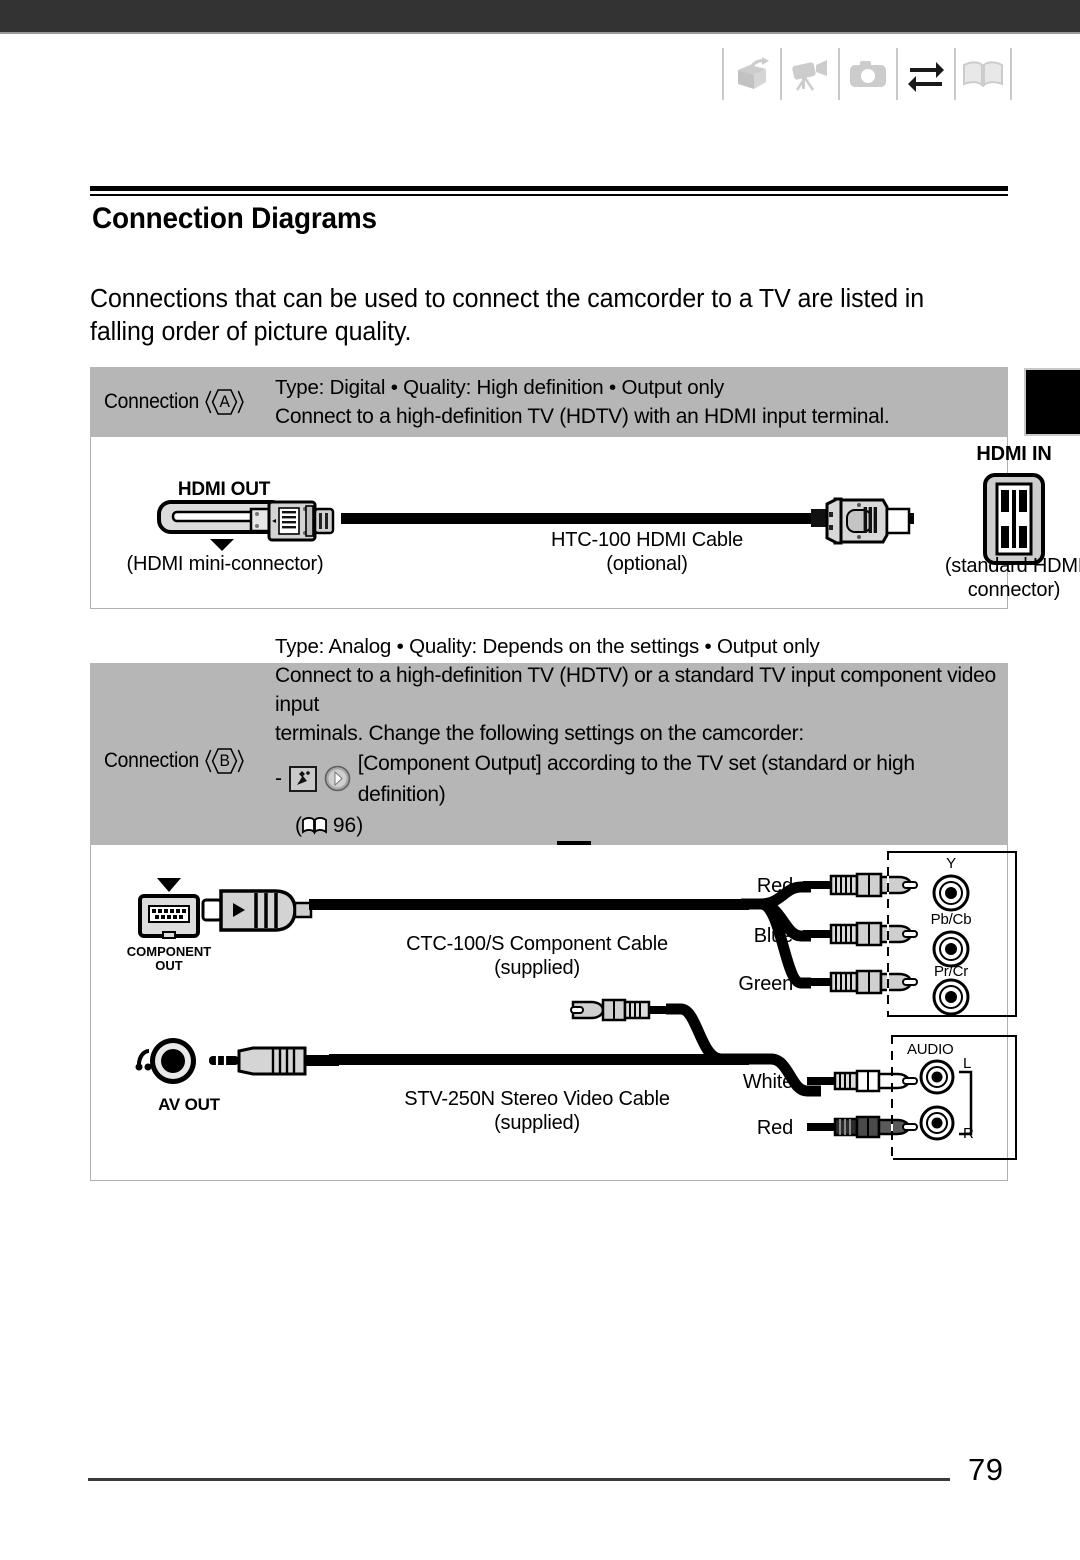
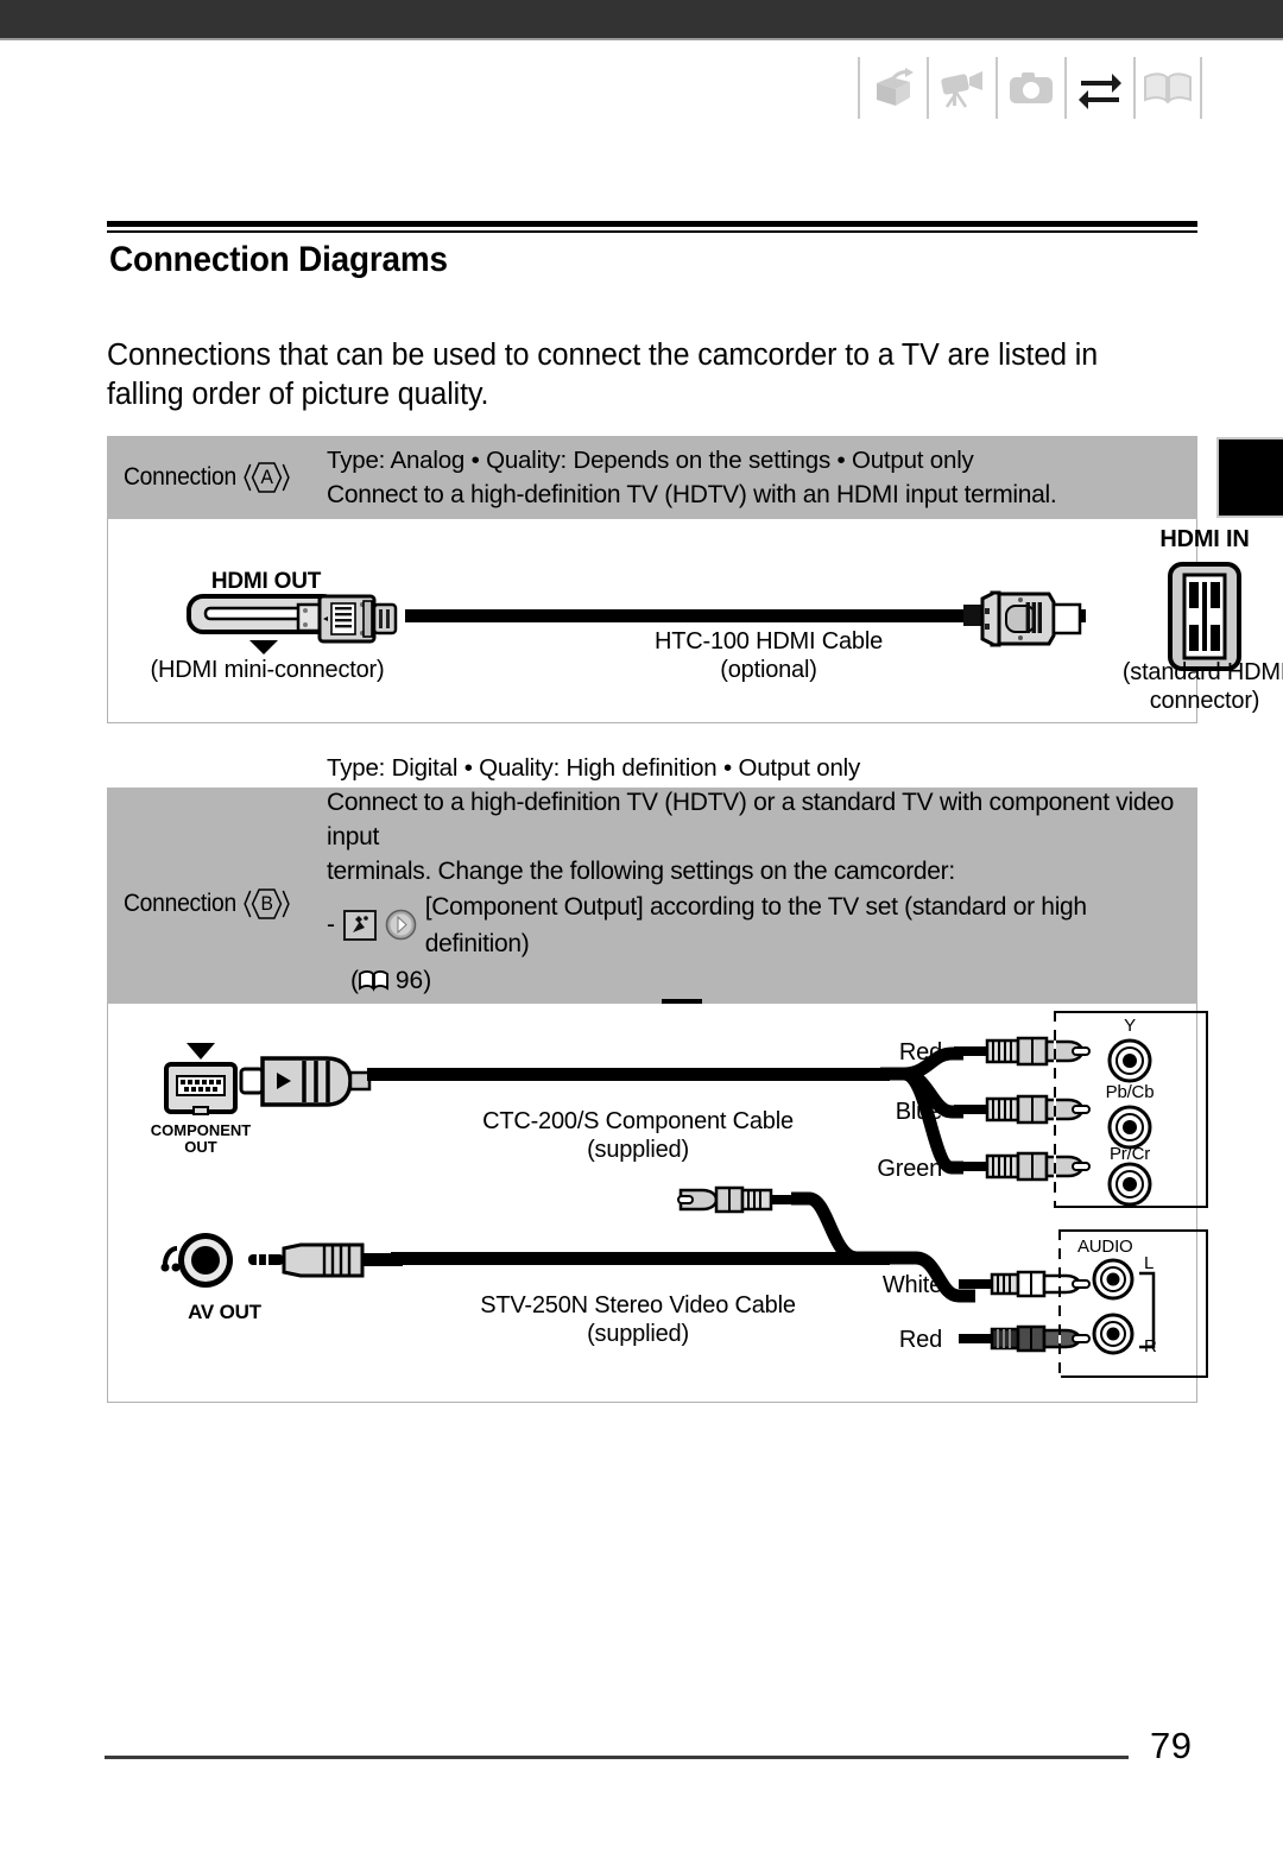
  Connection Diagrams
  Connections that can be used to connect the camcorder to a TV are listed in falling order of picture quality.
  Connection
  A
- Type: Digital • Quality: High definition • Output only
+ Type: Analog • Quality: Depends on the settings • Output only
  Connect to a high-definition TV (HDTV) with an HDMI input terminal.
  HDMI OUT
  (HDMI mini-connector)
  HTC-100 HDMI Cable
  (optional)
  HDMI IN
  (standard HDM
  connector)
  Connection
  B
- Type: Analog • Quality: Depends on the settings • Output only
+ Type: Digital • Quality: High definition • Output only
- Connect to a high-definition TV (HDTV) or a standard TV input component video input
+ Connect to a high-definition TV (HDTV) or a standard TV with component video input
  terminals. Change the following settings on the camcorder:
  -
  [Component Output] according to the TV set (standard or high definition)
  ( 96)
  COMPONENT
  OUT
- CTC-100/S Component Cable
+ CTC-200/S Component Cable
  (supplied)
  Red
  Blue
  Green
  Y
  Pb/Cb
  Pr/Cr
  AV OUT
  STV-250N Stereo Video Cable
  (supplied)
  White
  Red
  AUDIO
  L
  79
